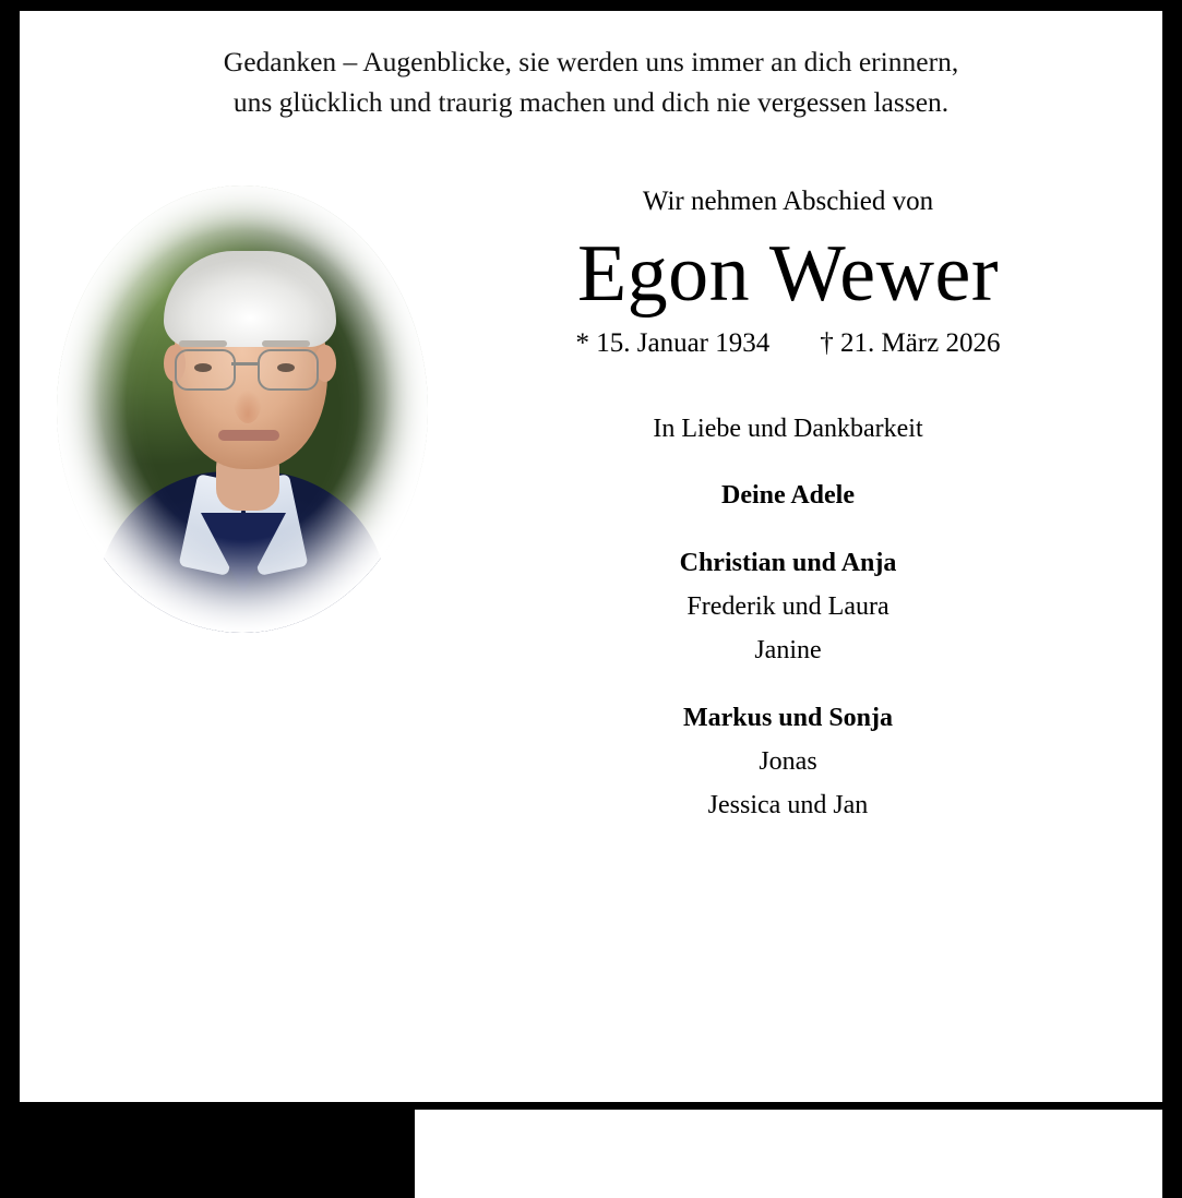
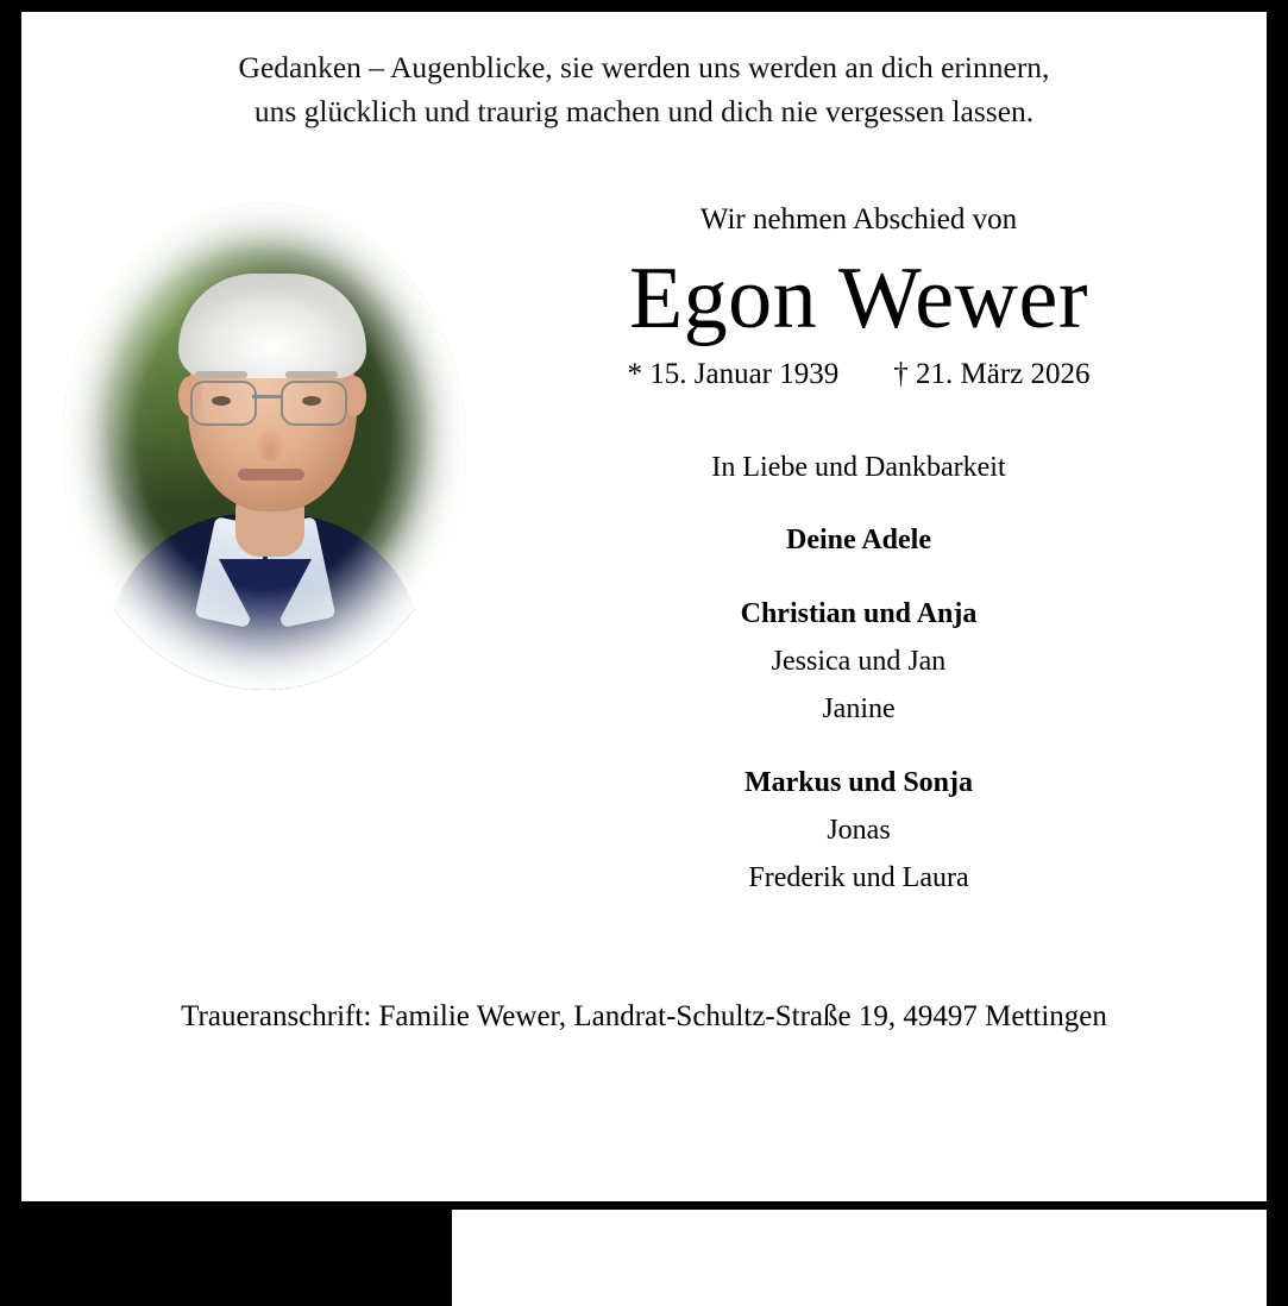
- Gedanken – Augenblicke, sie werden uns immer an dich erinnern,
+ Gedanken – Augenblicke, sie werden uns werden an dich erinnern,
  uns glücklich und traurig machen und dich nie vergessen lassen.
  Wir nehmen Abschied von
  Egon Wewer
- * 15. Januar 1934
+ * 15. Januar 1939
  † 21. März 2026
  In Liebe und Dankbarkeit
  Deine Adele
  Christian und Anja
- Frederik und Laura
+ Jessica und Jan
  Janine
  Markus und Sonja
  Jonas
- Jessica und Jan
+ Frederik und Laura
+ Traueranschrift: Familie Wewer, Landrat-Schultz-Straße 19, 49497 Mettingen
